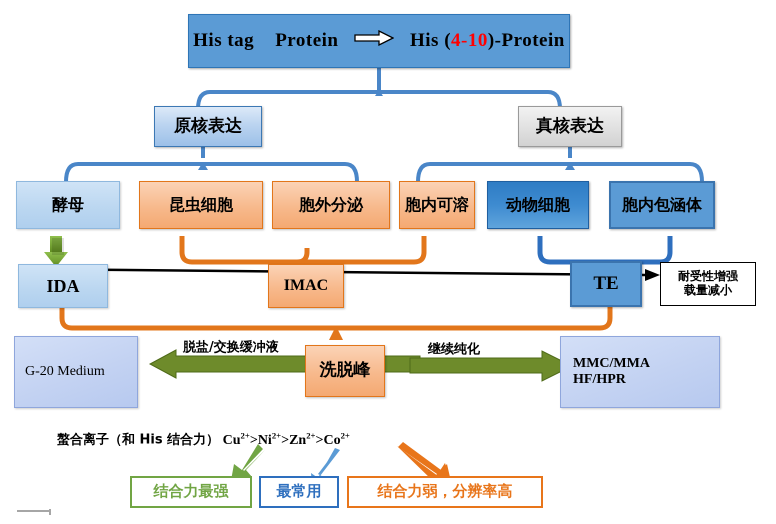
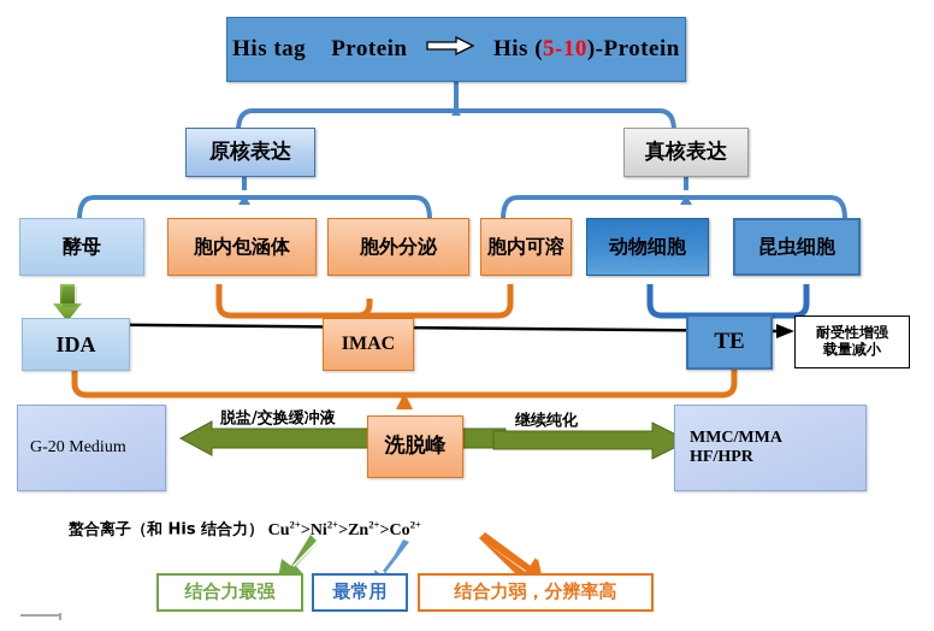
- His tag Protein His (4-10)-Protein
+ His tag Protein His (5-10)-Protein
  原核表达
  真核表达
  酵母
- 昆虫细胞
+ 胞内包涵体
  胞外分泌
  胞内可溶
  动物细胞
- 胞内包涵体
+ 昆虫细胞
  IDA
  IMAC
  TE
  耐受性增强
  载量减小
  G-20 Medium
  洗脱峰
  MMC/MMA
  HF/HPR
  脱盐/交换缓冲液
  继续纯化
  螯合离子（和 His 结合力） Cu2+>Ni2+>Zn2+>Co2+
  结合力最强
  最常用
  结合力弱，分辨率高
